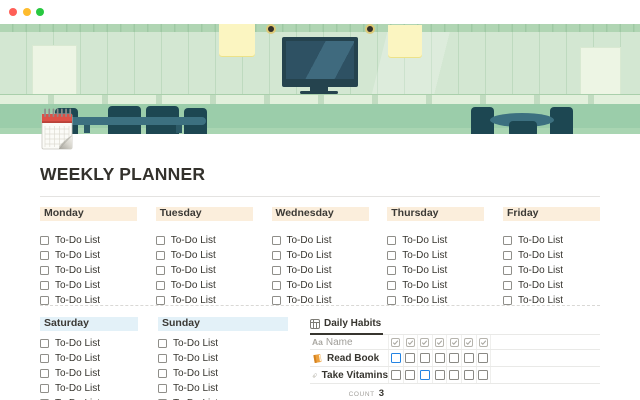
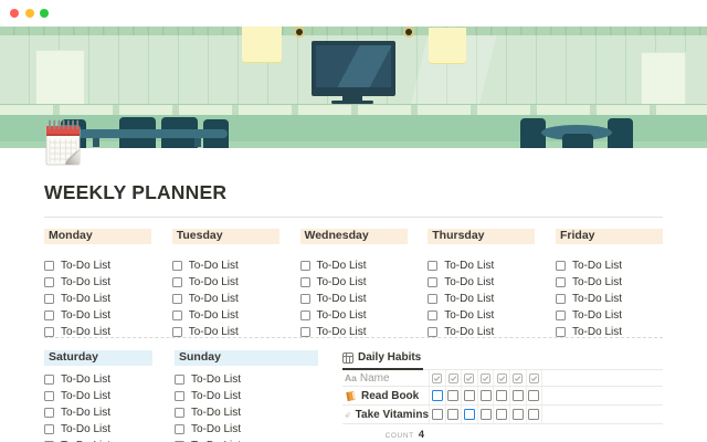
  WEEKLY PLANNER
  Monday
  To-Do List
  To-Do List
  To-Do List
  To-Do List
  To-Do List
  Tuesday
  To-Do List
  To-Do List
  To-Do List
  To-Do List
  To-Do List
  Wednesday
  To-Do List
  To-Do List
  To-Do List
  To-Do List
  To-Do List
  Thursday
  To-Do List
  To-Do List
  To-Do List
  To-Do List
  To-Do List
  Friday
  To-Do List
  To-Do List
  To-Do List
  To-Do List
  To-Do List
  Saturday
  To-Do List
  To-Do List
  To-Do List
  To-Do List
  Sunday
  To-Do List
  To-Do List
  To-Do List
  To-Do List
  Daily Habits
  Aa
  Name
  Read Book
  Take Vitamins
- 3
+ 4
